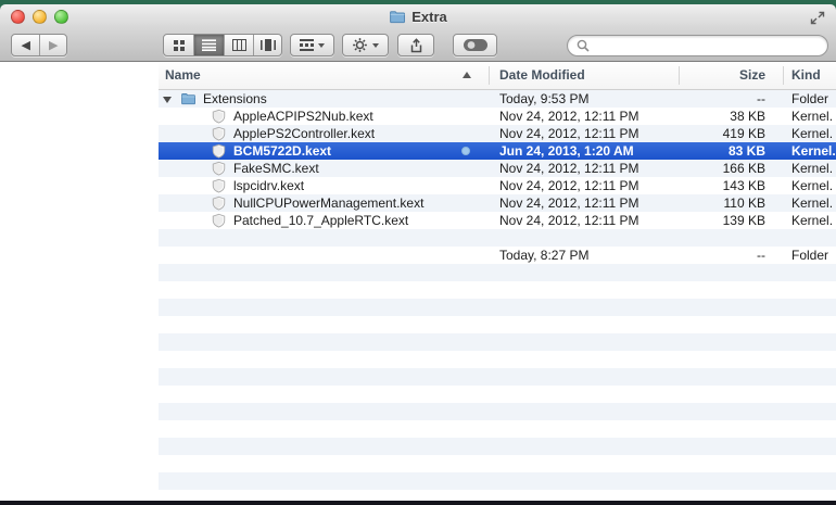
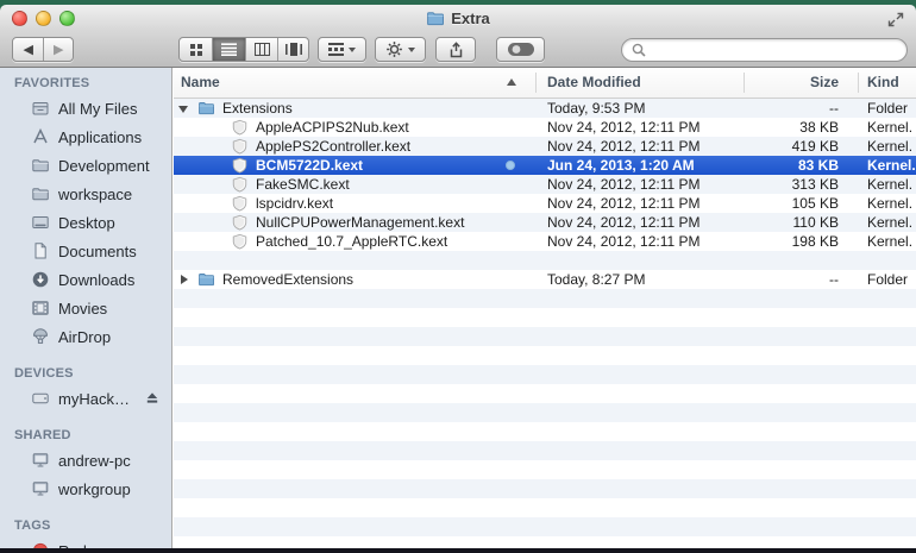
  Extra
  ◀
  ▶
+ FAVORITES
+ All My Files
+ Applications
+ Development
+ workspace
+ Desktop
+ Documents
+ Downloads
+ Movies
+ AirDrop
+ DEVICES
+ myHack…
+ SHARED
+ andrew-pc
+ workgroup
+ TAGS
  Name
  Date Modified
  Size
  Kind
  Extensions
  Today, 9:53 PM
  --
  Folder
  AppleACPIPS2Nub.kext
  Nov 24, 2012, 12:11 PM
  38 KB
  Kernel.
  ApplePS2Controller.kext
  Nov 24, 2012, 12:11 PM
  419 KB
  Kernel.
  BCM5722D.kext
  Jun 24, 2013, 1:20 AM
  83 KB
  Kernel.
  FakeSMC.kext
  Nov 24, 2012, 12:11 PM
- 166 KB
+ 313 KB
  Kernel.
  lspcidrv.kext
  Nov 24, 2012, 12:11 PM
- 143 KB
+ 105 KB
  Kernel.
  NullCPUPowerManagement.kext
  Nov 24, 2012, 12:11 PM
  110 KB
  Kernel.
  Patched_10.7_AppleRTC.kext
  Nov 24, 2012, 12:11 PM
- 139 KB
+ 198 KB
  Kernel.
+ RemovedExtensions
  Today, 8:27 PM
  --
  Folder
